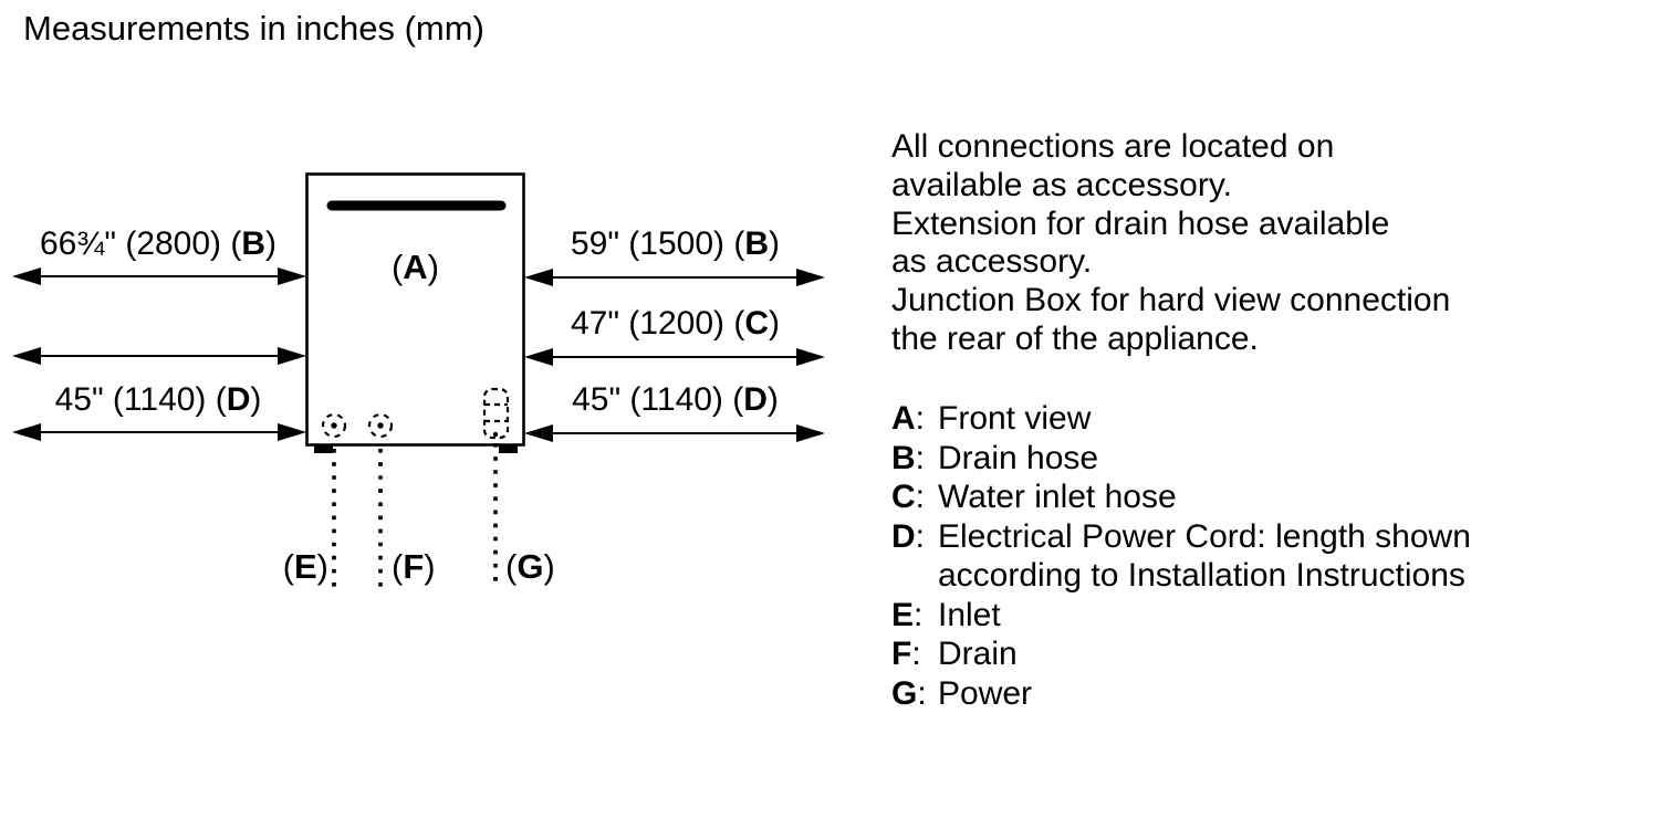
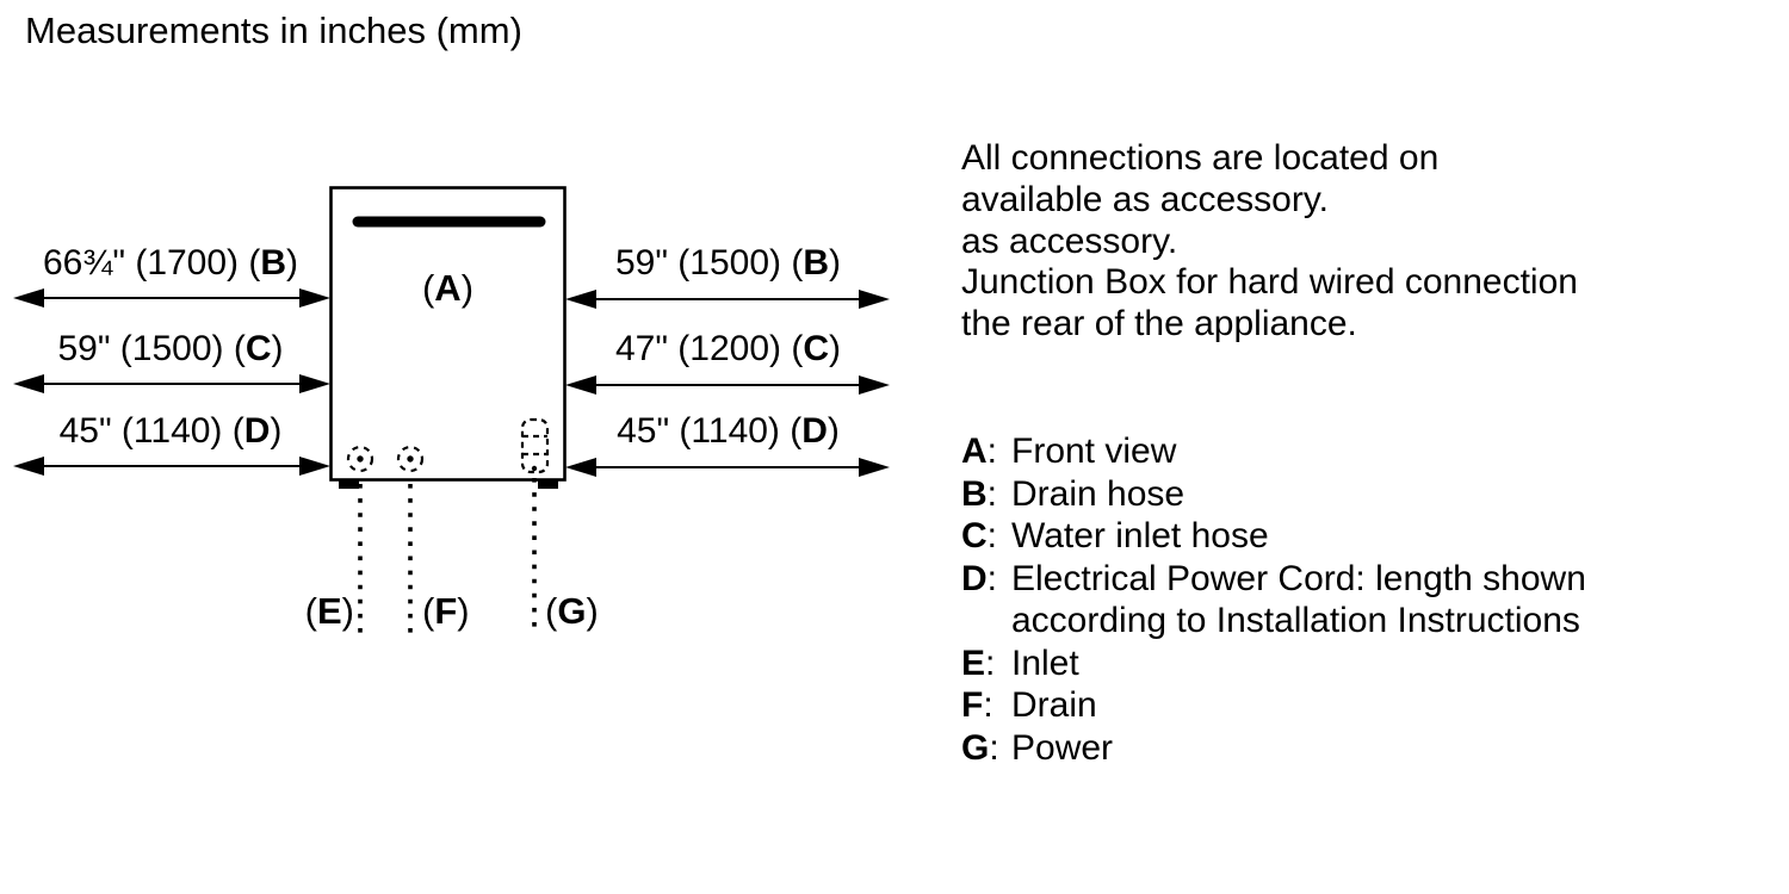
  Measurements in inches (mm)
  (A)
- 66¾" (2800) (B)
+ 66¾" (1700) (B)
+ 59" (1500) (C)
  45" (1140) (D)
  59" (1500) (B)
  47" (1200) (C)
  45" (1140) (D)
  (E)
  (F)
  (G)
  All connections are located on
  available as accessory.
- Extension for drain hose available
  as accessory.
- Junction Box for hard view connection
+ Junction Box for hard wired connection
  the rear of the appliance.
  A:
  Front view
  B:
  Drain hose
  C:
  Water inlet hose
  D:
  Electrical Power Cord: length shown
  according to Installation Instructions
  E:
  Inlet
  F:
  Drain
  G:
  Power
